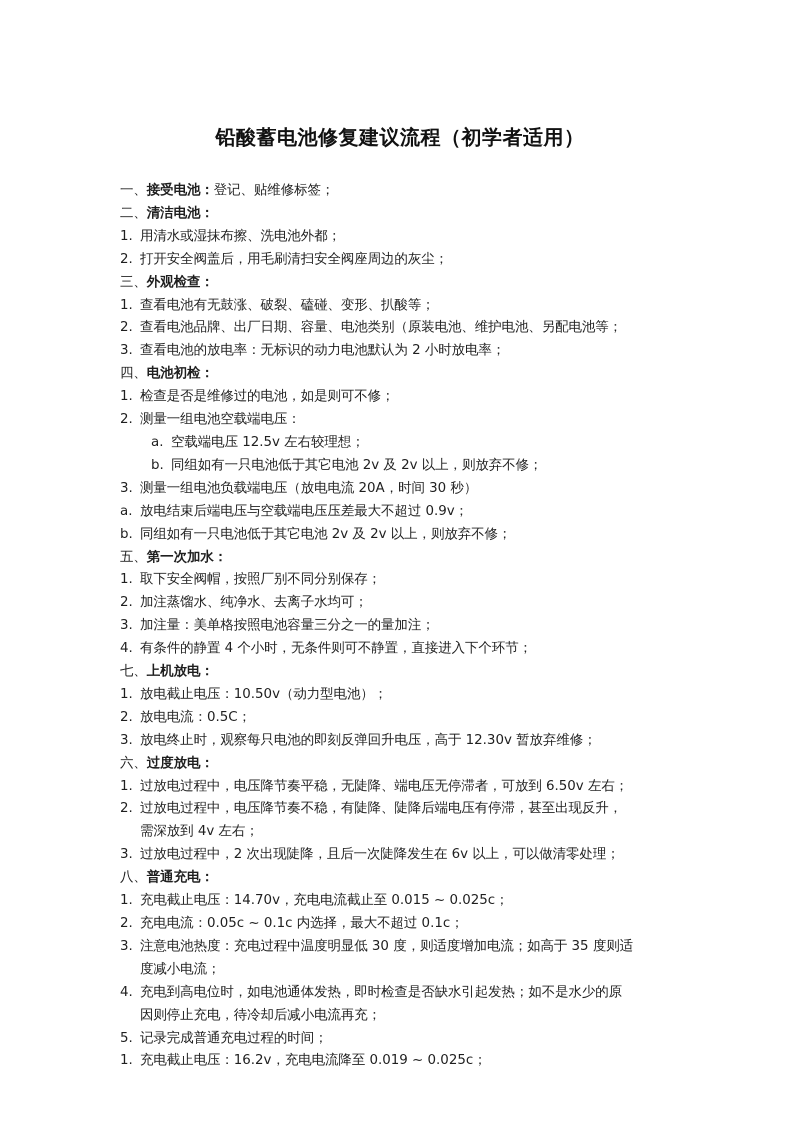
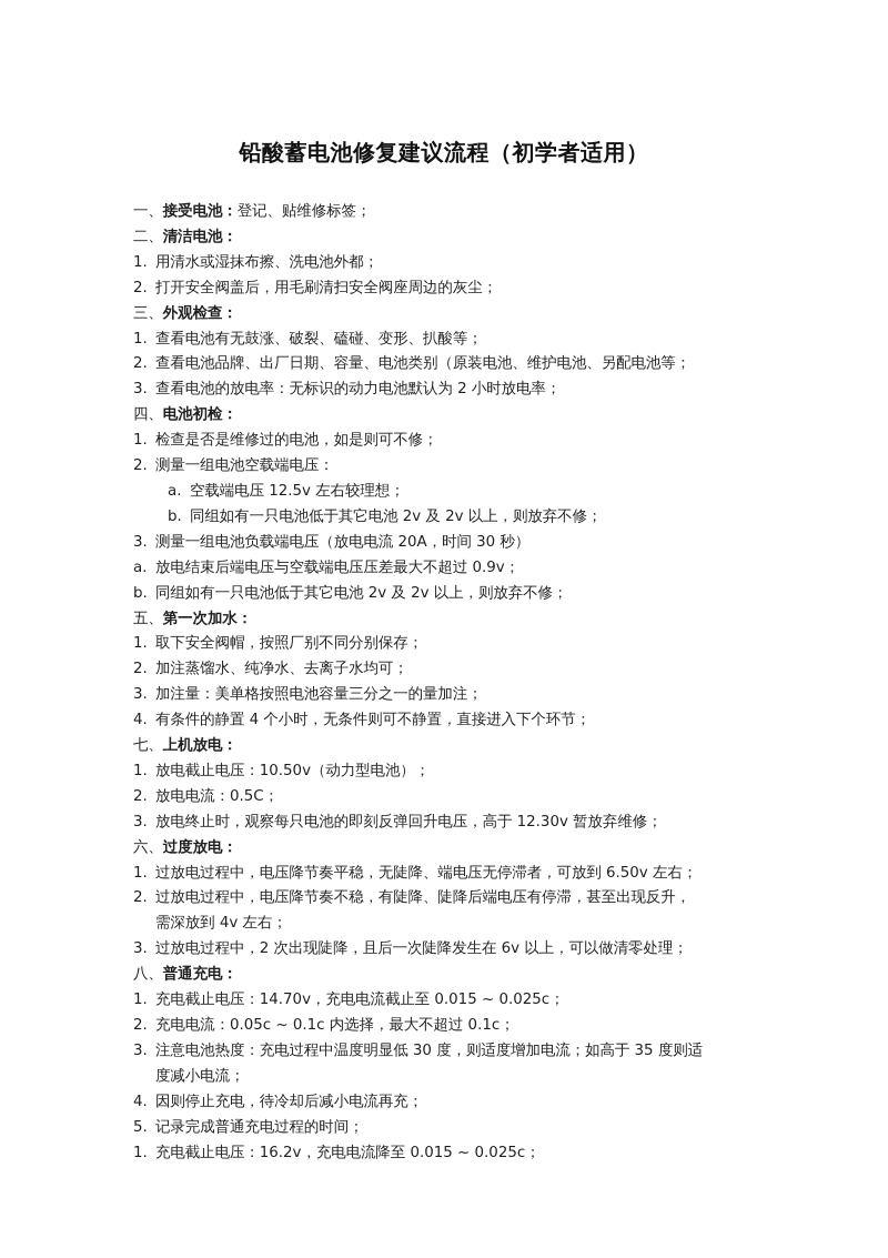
  铅酸蓄电池修复建议流程（初学者适用）
  一、接受电池：登记、贴维修标签；
  二、清洁电池：
  1.
  用清水或湿抹布擦、洗电池外都；
  2.
  打开安全阀盖后，用毛刷清扫安全阀座周边的灰尘；
  三、外观检查：
  1.
  查看电池有无鼓涨、破裂、磕碰、变形、扒酸等；
  2.
  查看电池品牌、出厂日期、容量、电池类别（原装电池、维护电池、另配电池等；
  3.
  查看电池的放电率：无标识的动力电池默认为 2 小时放电率；
  四、电池初检：
  1.
  检查是否是维修过的电池，如是则可不修；
  2.
  测量一组电池空载端电压：
  a.
  空载端电压 12.5v 左右较理想；
  b.
  同组如有一只电池低于其它电池 2v 及 2v 以上，则放弃不修；
  3.
  测量一组电池负载端电压（放电电流 20A，时间 30 秒）
  a.
  放电结束后端电压与空载端电压压差最大不超过 0.9v；
  b.
  同组如有一只电池低于其它电池 2v 及 2v 以上，则放弃不修；
  五、第一次加水：
  1.
  取下安全阀帽，按照厂别不同分别保存；
  2.
  加注蒸馏水、纯净水、去离子水均可；
  3.
  加注量：美单格按照电池容量三分之一的量加注；
  4.
  有条件的静置 4 个小时，无条件则可不静置，直接进入下个环节；
  七、上机放电：
  1.
  放电截止电压：10.50v（动力型电池）；
  2.
  放电电流：0.5C；
  3.
  放电终止时，观察每只电池的即刻反弹回升电压，高于 12.30v 暂放弃维修；
  六、过度放电：
  1.
  过放电过程中，电压降节奏平稳，无陡降、端电压无停滞者，可放到 6.50v 左右；
  2.
  过放电过程中，电压降节奏不稳，有陡降、陡降后端电压有停滞，甚至出现反升，
  需深放到 4v 左右；
  3.
  过放电过程中，2 次出现陡降，且后一次陡降发生在 6v 以上，可以做清零处理；
  八、普通充电：
  1.
  充电截止电压：14.70v，充电电流截止至 0.015 ~ 0.025c；
  2.
  充电电流：0.05c ~ 0.1c 内选择，最大不超过 0.1c；
  3.
  注意电池热度：充电过程中温度明显低 30 度，则适度增加电流；如高于 35 度则适
  度减小电流；
  4.
- 充电到高电位时，如电池通体发热，即时检查是否缺水引起发热；如不是水少的原
  因则停止充电，待冷却后减小电流再充；
  5.
  记录完成普通充电过程的时间；
  1.
- 充电截止电压：16.2v，充电电流降至 0.019 ~ 0.025c；
+ 充电截止电压：16.2v，充电电流降至 0.015 ~ 0.025c；
